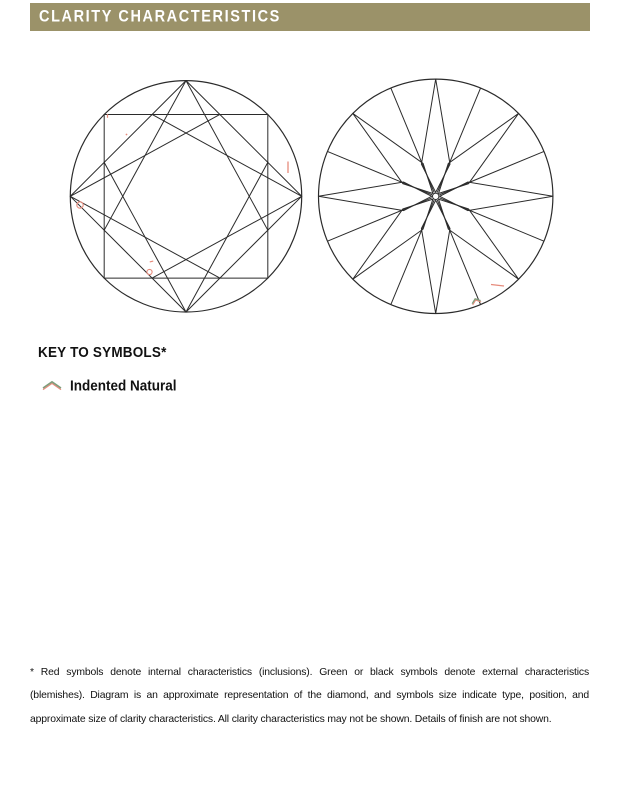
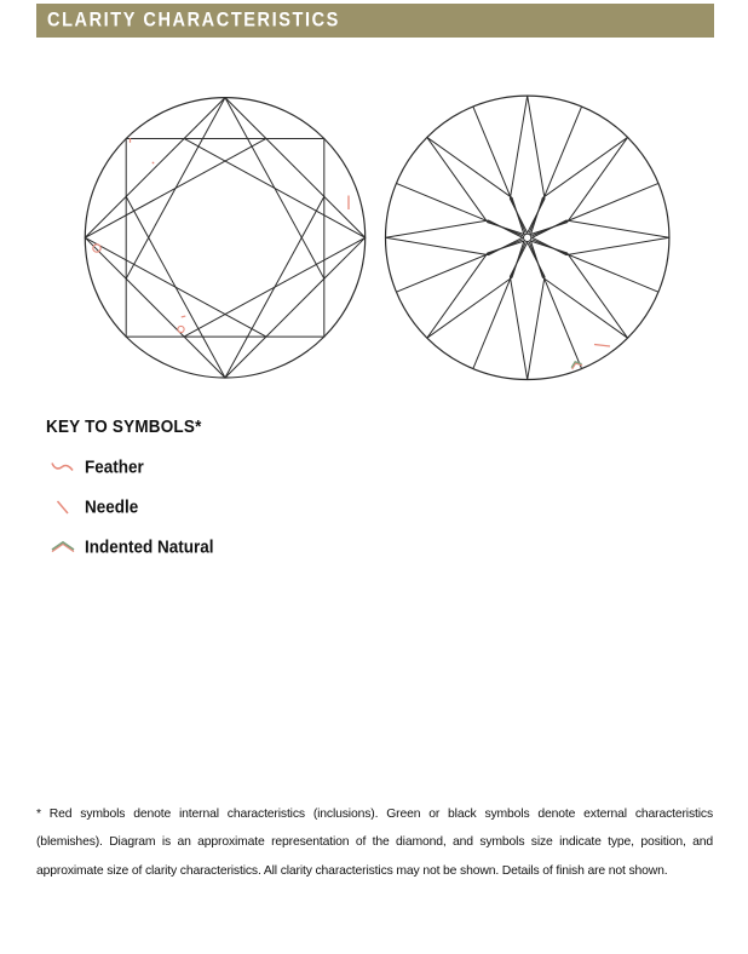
  CLARITY CHARACTERISTICS
  KEY TO SYMBOLS*
+ Feather
+ Needle
  Indented Natural
  * Red symbols denote internal characteristics (inclusions). Green or black symbols denote external characteristics (blemishes). Diagram is an approximate representation of the diamond, and symbols size indicate type, position, and approximate size of clarity characteristics. All clarity characteristics may not be shown. Details of finish are not shown.
